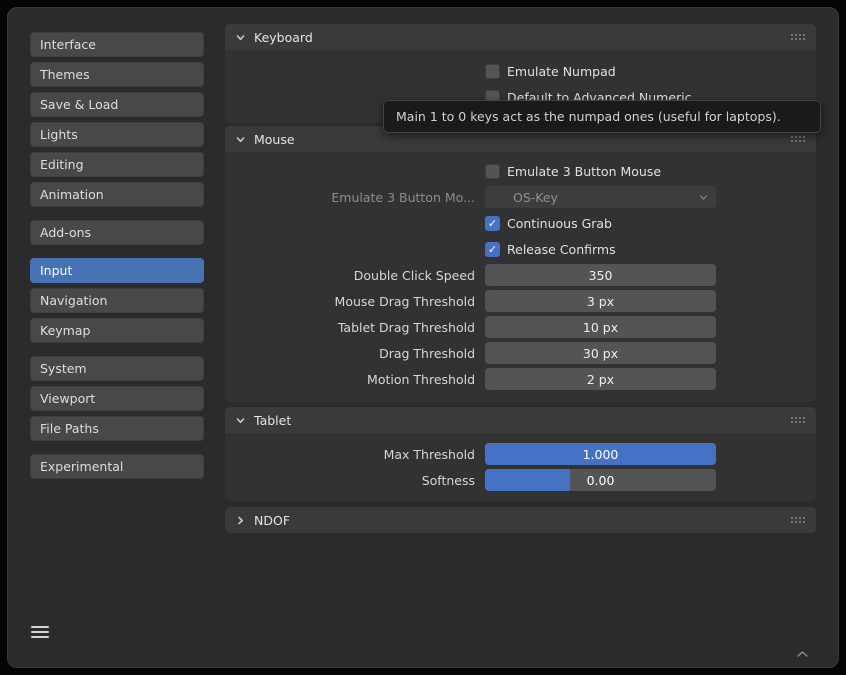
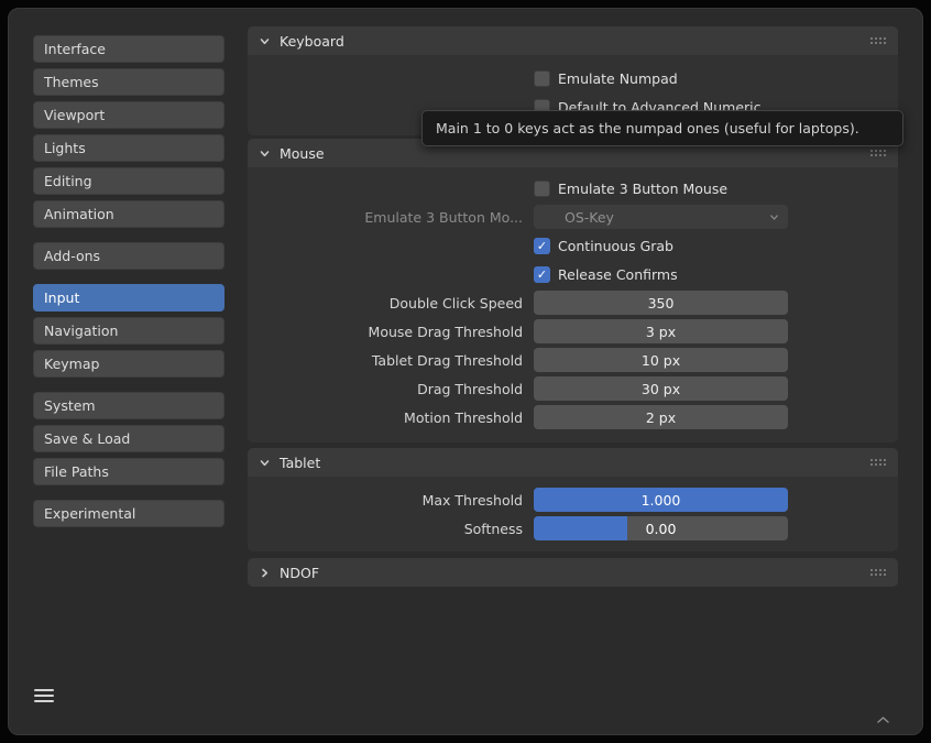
  Interface
  Themes
- Save & Load
+ Viewport
  Lights
  Editing
  Animation
  Add-ons
  Input
  Navigation
  Keymap
  System
- Viewport
+ Save & Load
  File Paths
  Experimental
  Keyboard
  Emulate Numpad
  Default to Advanced Numeric
  Mouse
  Emulate 3 Button Mouse
  Emulate 3 Button Mo...
  OS-Key
  ✓
  Continuous Grab
  ✓
  Release Confirms
  Double Click Speed
  350
  Mouse Drag Threshold
  3 px
  Tablet Drag Threshold
  10 px
  Drag Threshold
  30 px
  Motion Threshold
  2 px
  Tablet
  Max Threshold
  1.000
  Softness
  0.00
  NDOF
  Main 1 to 0 keys act as the numpad ones (useful for laptops).
